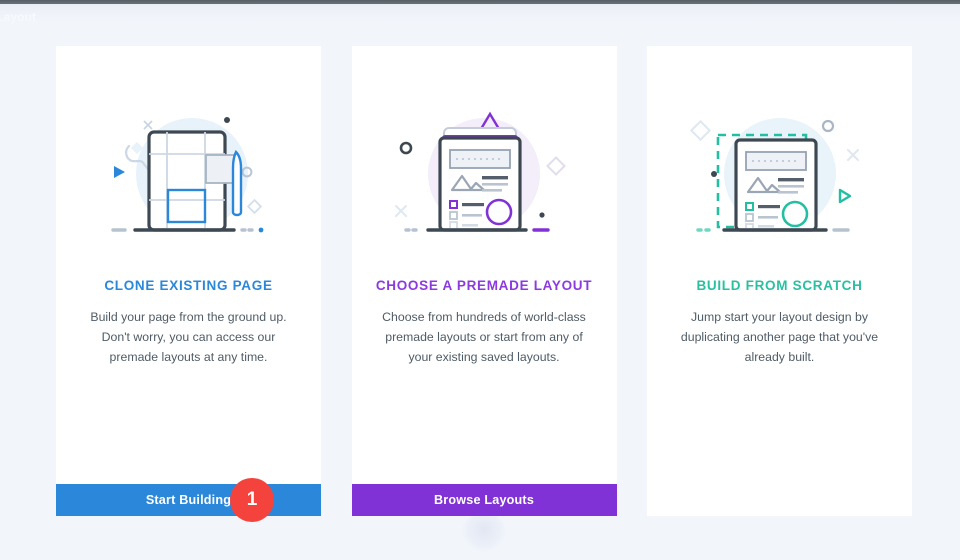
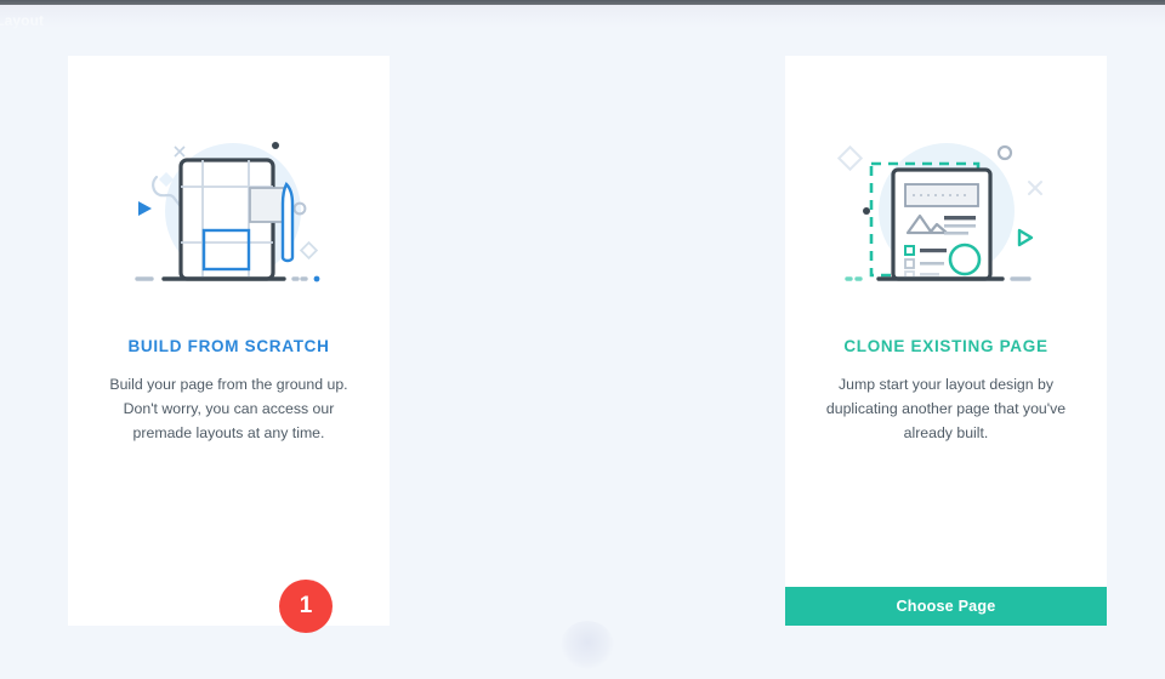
- CLONE EXISTING PAGE
+ BUILD FROM SCRATCH
  Build your page from the ground up. Don't worry, you can access our premade layouts at any time.
- Start Building
- CHOOSE A PREMADE LAYOUT
- Choose from hundreds of world-class premade layouts or start from any of your existing saved layouts.
- Browse Layouts
- BUILD FROM SCRATCH
+ CLONE EXISTING PAGE
  Jump start your layout design by duplicating another page that you've already built.
+ Choose Page
  1
